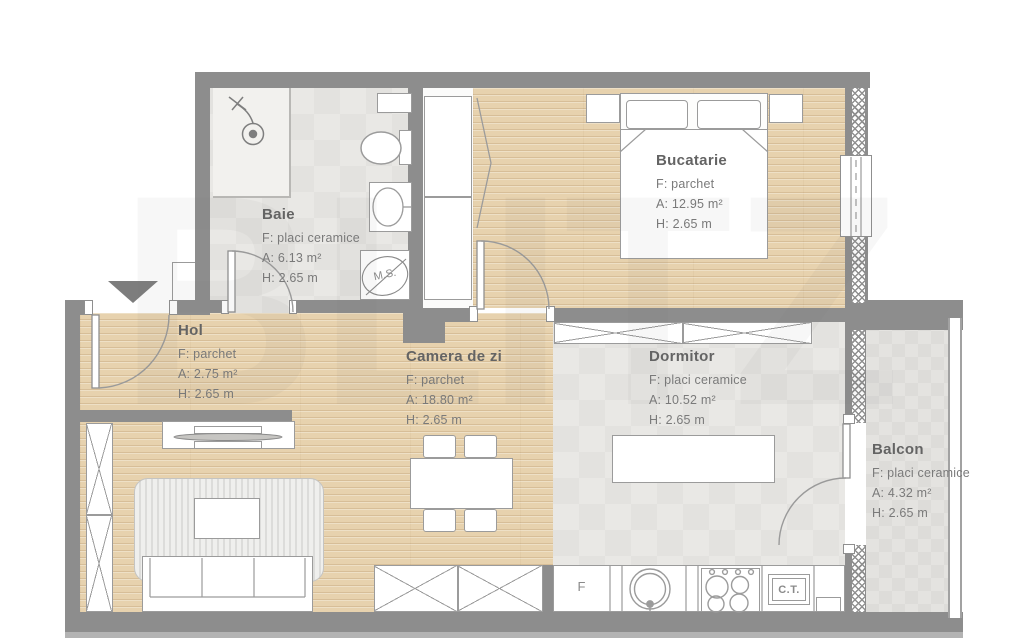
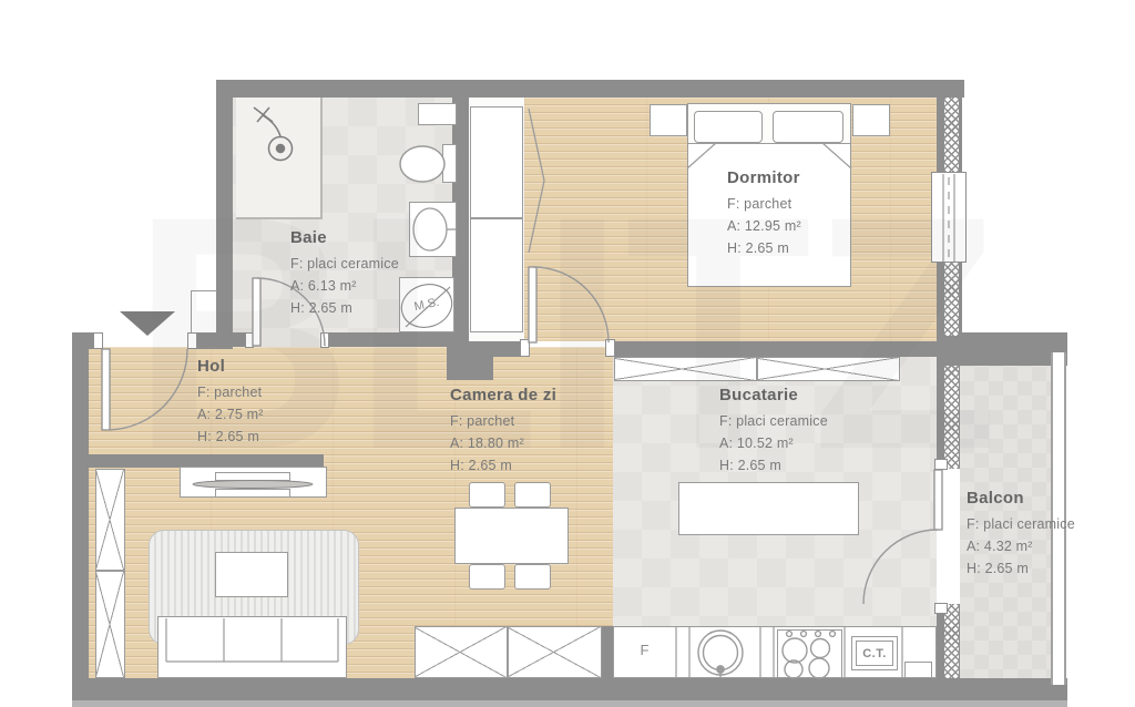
  F
  C.T.
  Baie
  F: placi ceramice
  A: 6.13 m²
  H: 2.65 m
- Bucatarie
+ Dormitor
  F: parchet
  A: 12.95 m²
  H: 2.65 m
  Hol
  F: parchet
  A: 2.75 m²
  H: 2.65 m
  Camera de zi
  F: parchet
  A: 18.80 m²
  H: 2.65 m
- Dormitor
+ Bucatarie
  F: placi ceramice
  A: 10.52 m²
  H: 2.65 m
  Balcon
  F: placi ceramice
  A: 4.32 m²
  H: 2.65 m
  BLITZ
